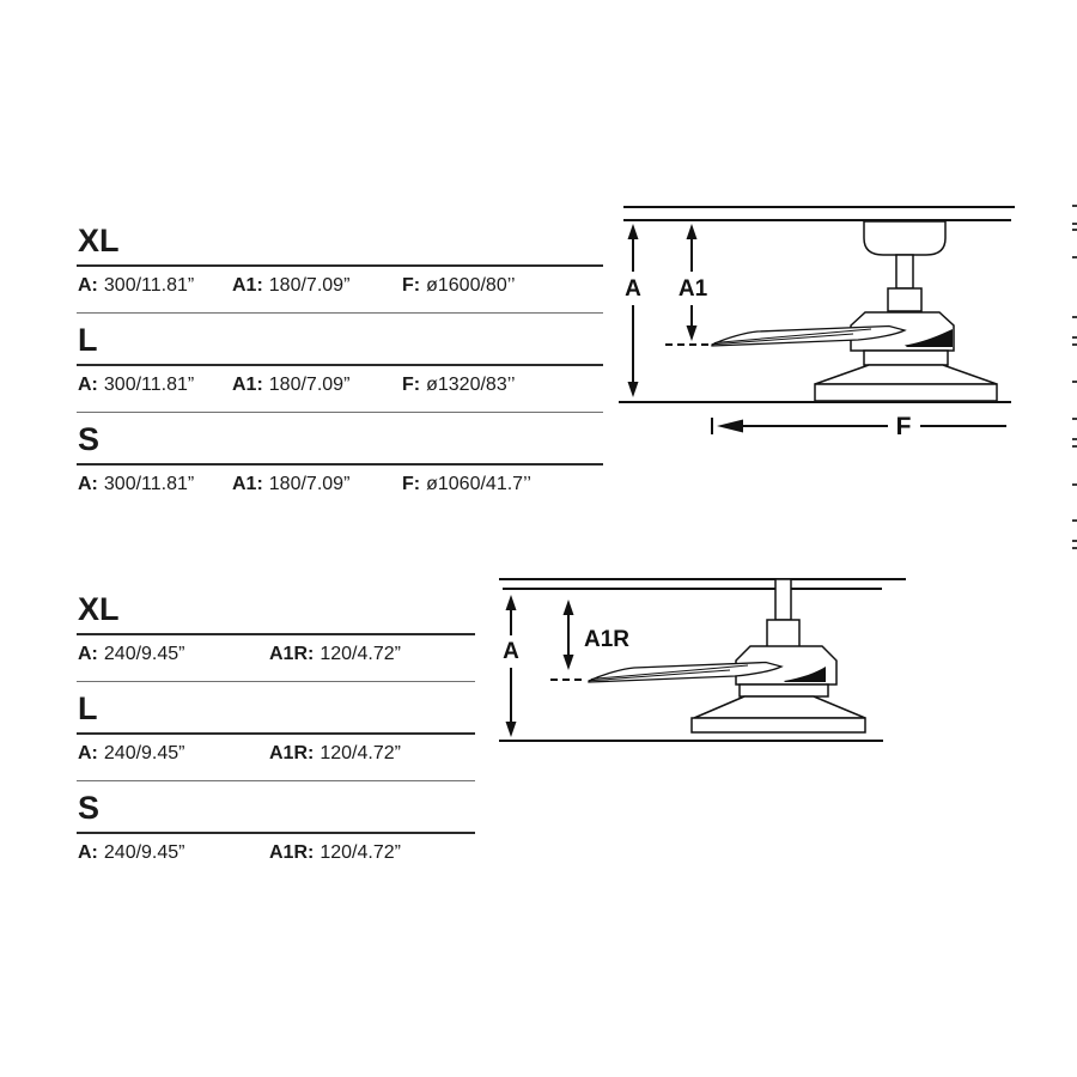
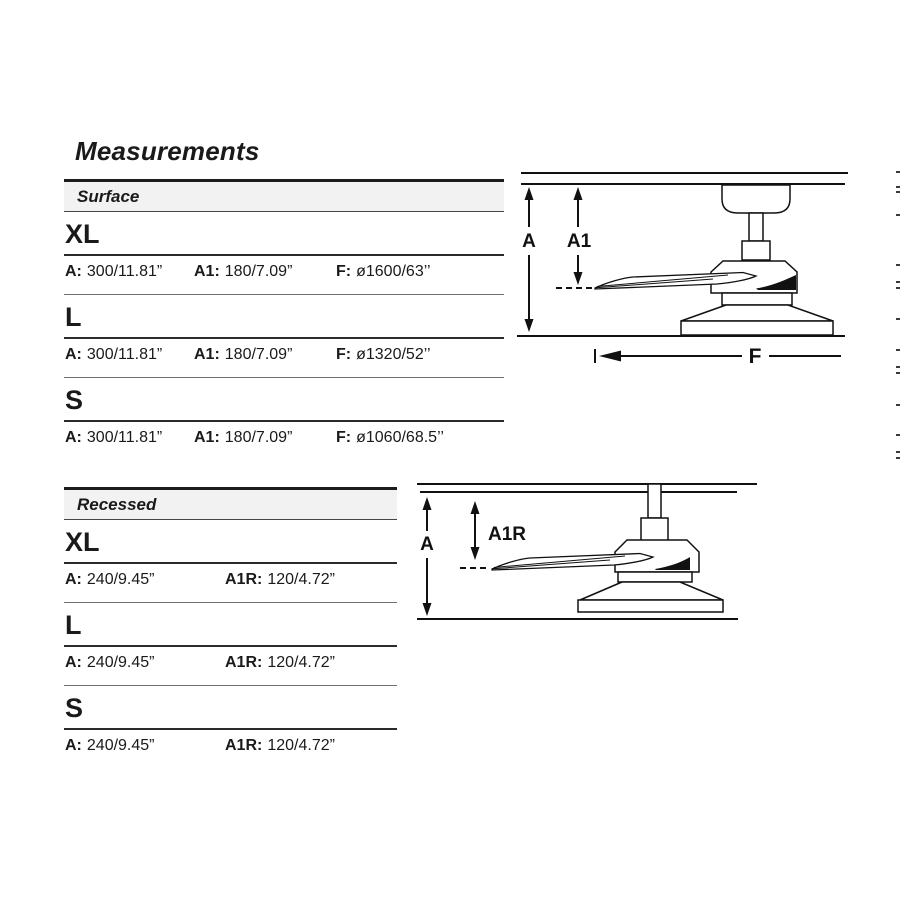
+ Measurements
+ Surface
  XL
  A: 300/11.81”
  A1: 180/7.09”
- F: ø1600/80’’
+ F: ø1600/63’’
  L
  A: 300/11.81”
  A1: 180/7.09”
- F: ø1320/83’’
+ F: ø1320/52’’
  S
  A: 300/11.81”
  A1: 180/7.09”
- F: ø1060/41.7’’
+ F: ø1060/68.5’’
  A
  A1
  F
+ Recessed
  XL
  A: 240/9.45”
  A1R: 120/4.72”
  L
  A: 240/9.45”
  A1R: 120/4.72”
  S
  A: 240/9.45”
  A1R: 120/4.72”
  A
  A1R
